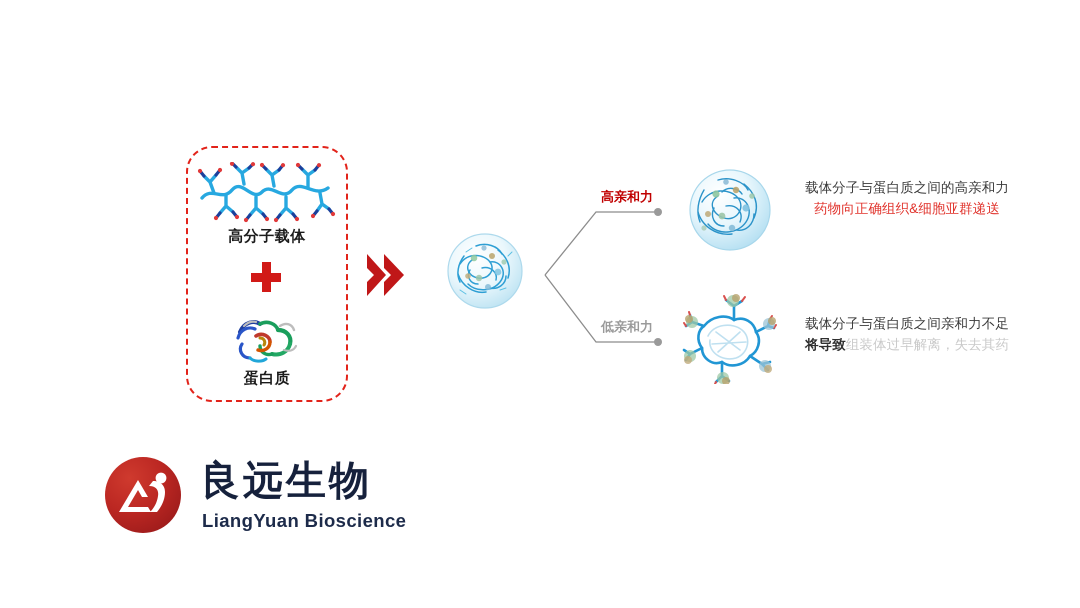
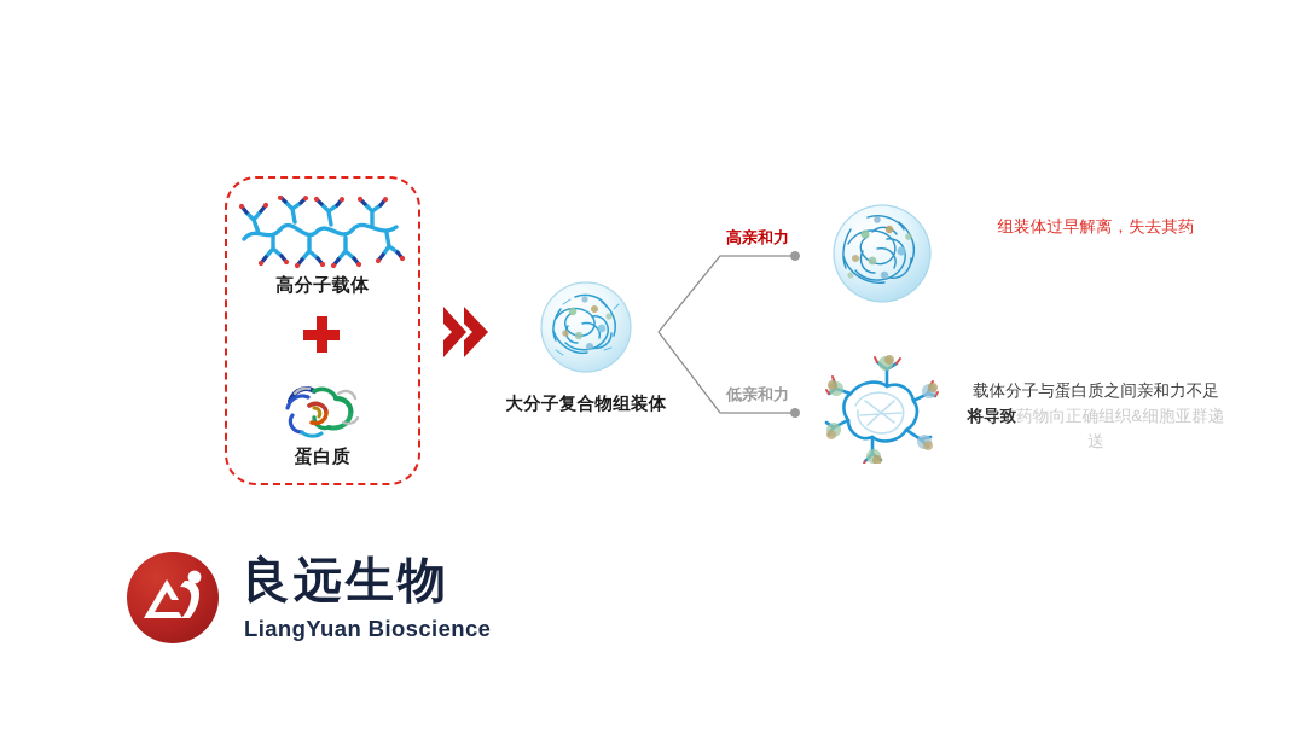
  高分子载体
  蛋白质
+ 大分子复合物组装体
  高亲和力
  低亲和力
- 载体分子与蛋白质之间的高亲和力
- 药物向正确组织&细胞亚群递送
+ 组装体过早解离，失去其药
  载体分子与蛋白质之间亲和力不足
- 将导致组装体过早解离，失去其药
+ 将导致药物向正确组织&细胞亚群递送
  良远生物
  LiangYuan Bioscience
